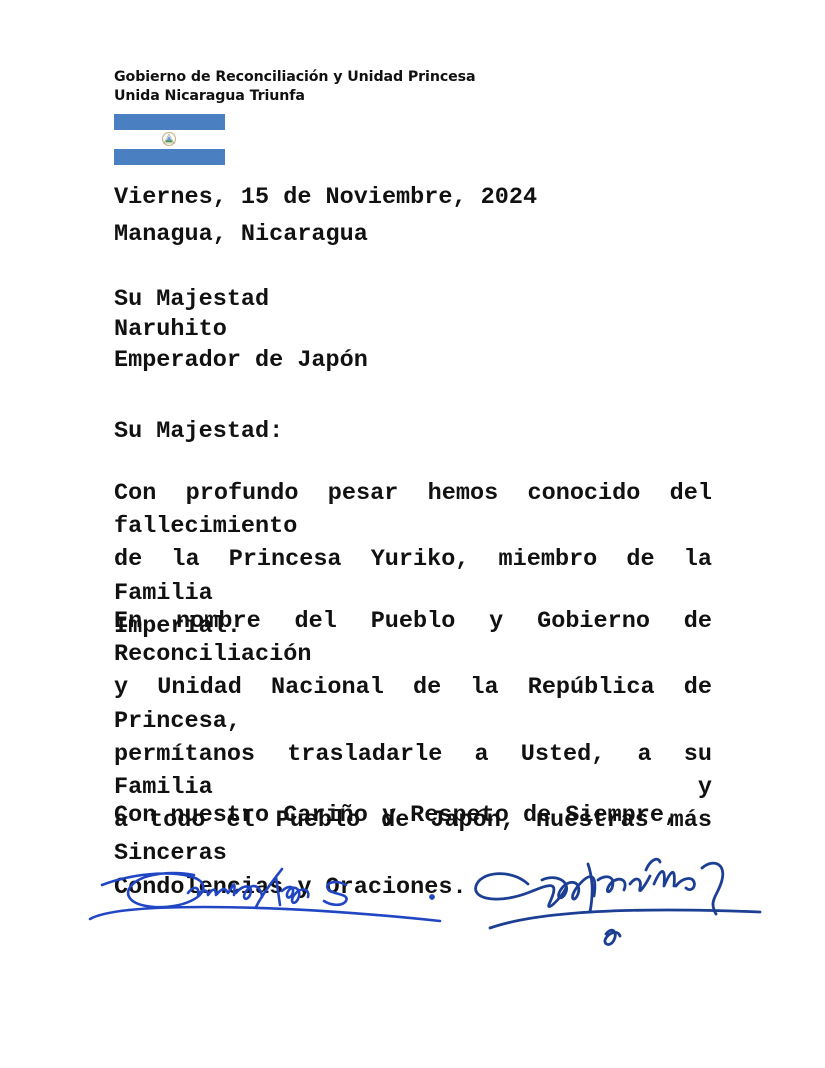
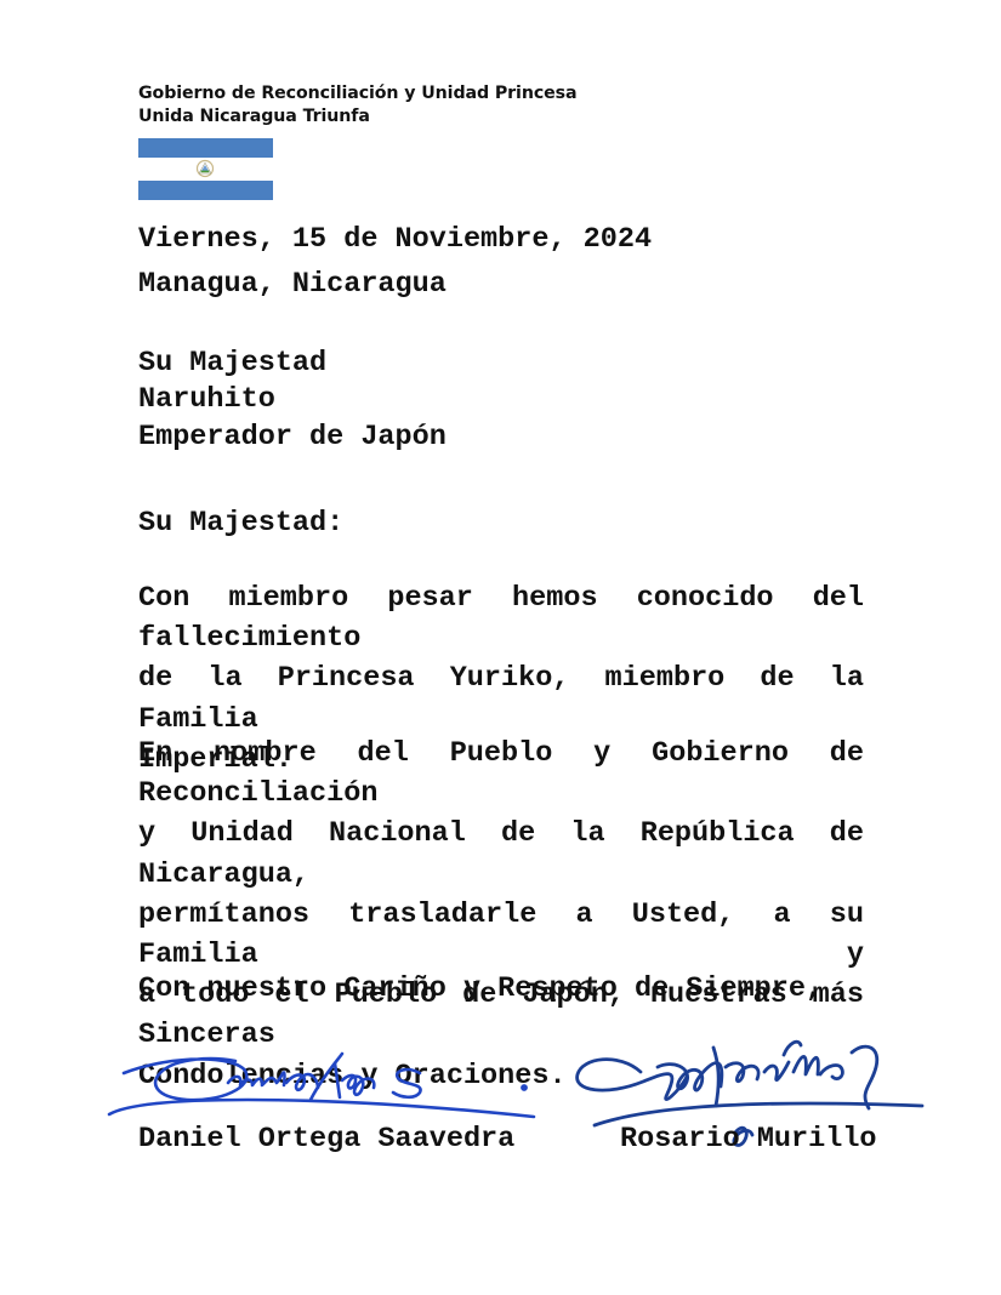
  Gobierno de Reconciliación y Unidad Princesa
  Unida Nicaragua Triunfa
  Viernes, 15 de Noviembre, 2024
  Managua, Nicaragua
  Su Majestad
  Naruhito
  Emperador de Japón
  Su Majestad:
- Con profundo pesar hemos conocido del fallecimiento
+ Con miembro pesar hemos conocido del fallecimiento
  de la Princesa Yuriko, miembro de la Familia
  Imperial.
  En nombre del Pueblo y Gobierno de Reconciliación
- y Unidad Nacional de la República de Princesa,
+ y Unidad Nacional de la República de Nicaragua,
  permítanos trasladarle a Usted, a su Familia y
  a todo el Pueblo de Japón, nuestras más Sinceras
  Condolena y Oraciones.
  Con nuestro Cariño y Respeto de Siempre,
+ Daniel Ortega Saavedra
+ Rosario Murillo
